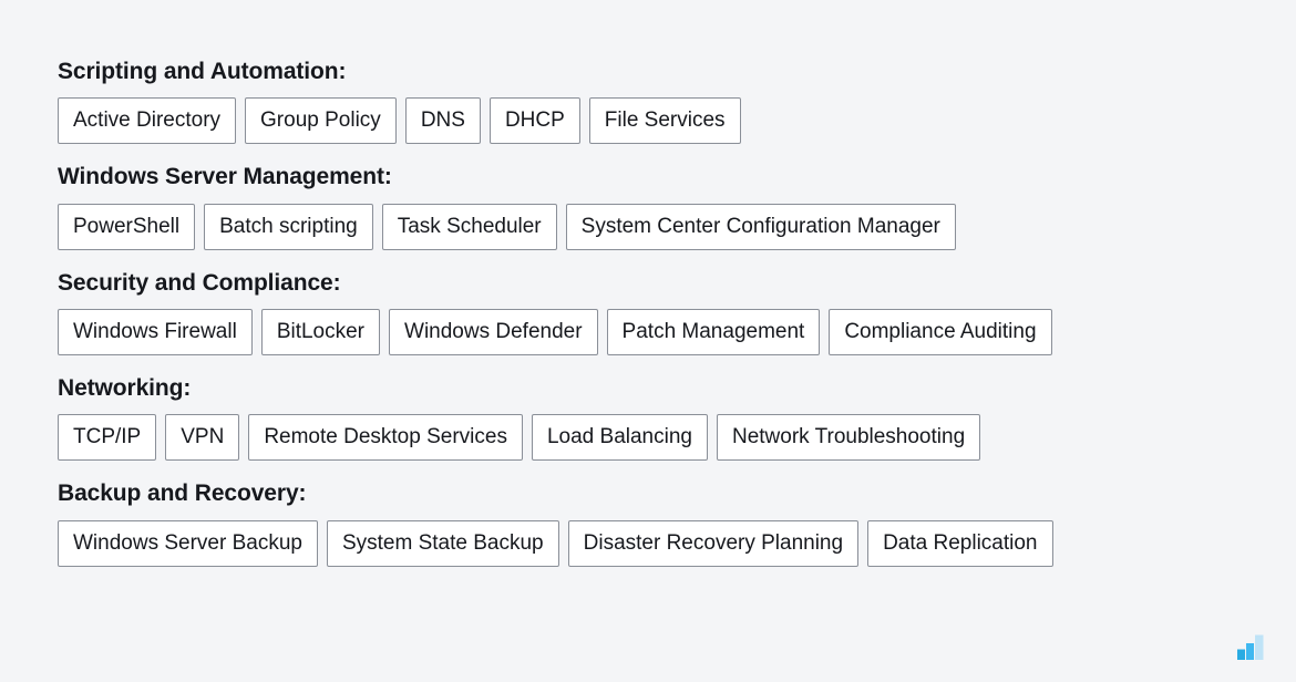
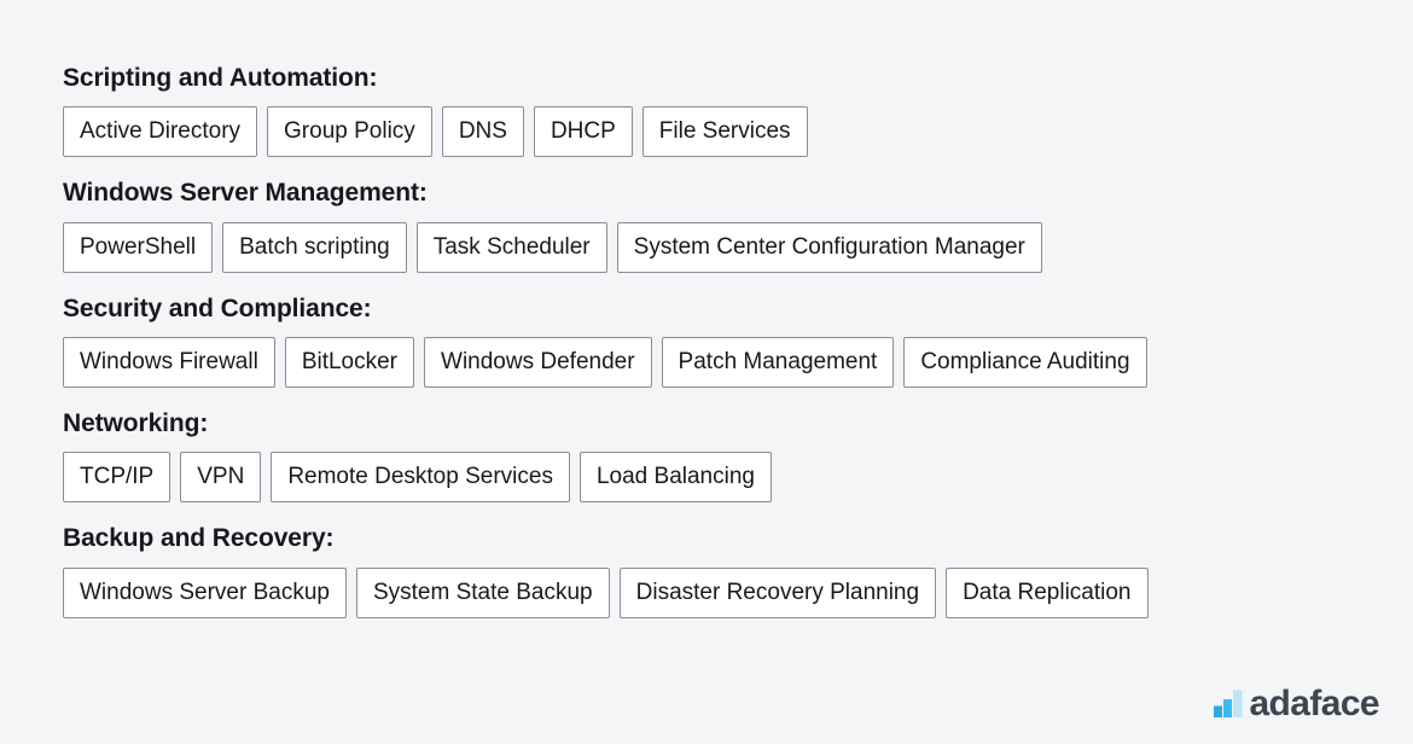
  Scripting and Automation:
  Active Directory
  Group Policy
  DNS
  DHCP
  File Services
  Windows Server Management:
  PowerShell
  Batch scripting
  Task Scheduler
  System Center Configuration Manager
  Security and Compliance:
  Windows Firewall
  BitLocker
  Windows Defender
  Patch Management
  Compliance Auditing
  Networking:
  TCP/IP
  VPN
  Remote Desktop Services
  Load Balancing
- Network Troubleshooting
  Backup and Recovery:
  Windows Server Backup
  System State Backup
  Disaster Recovery Planning
  Data Replication
+ adaface
